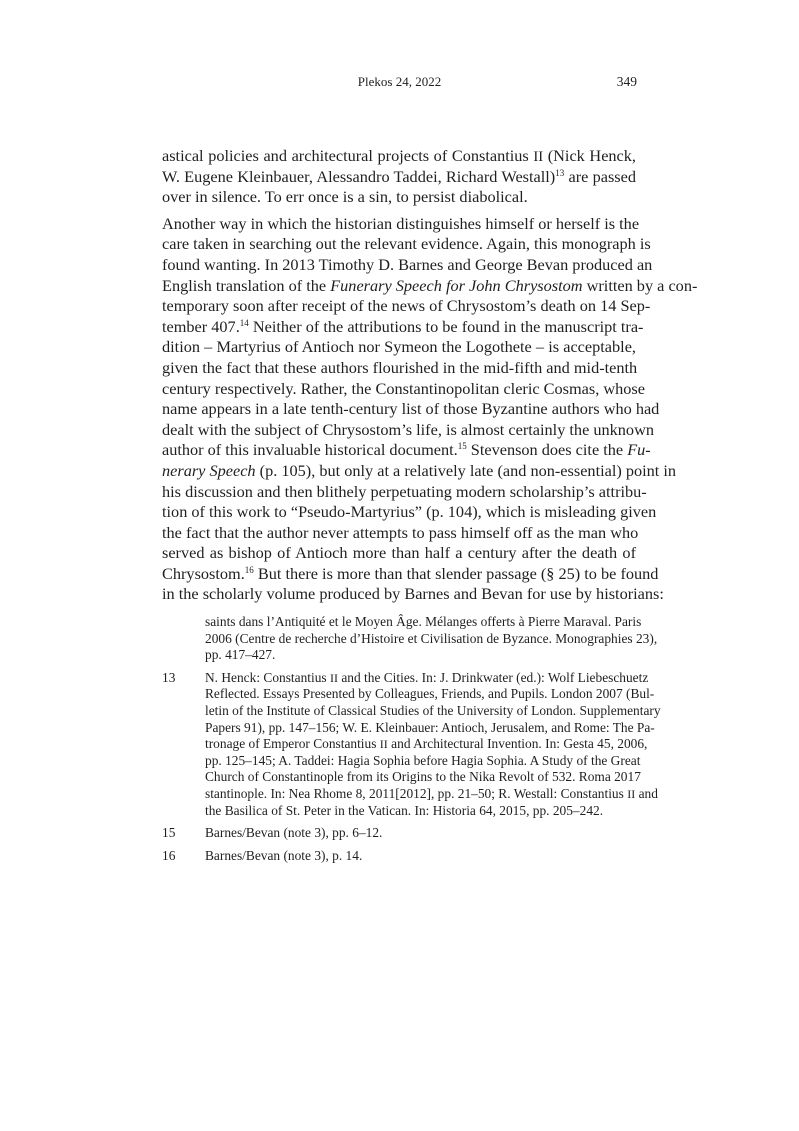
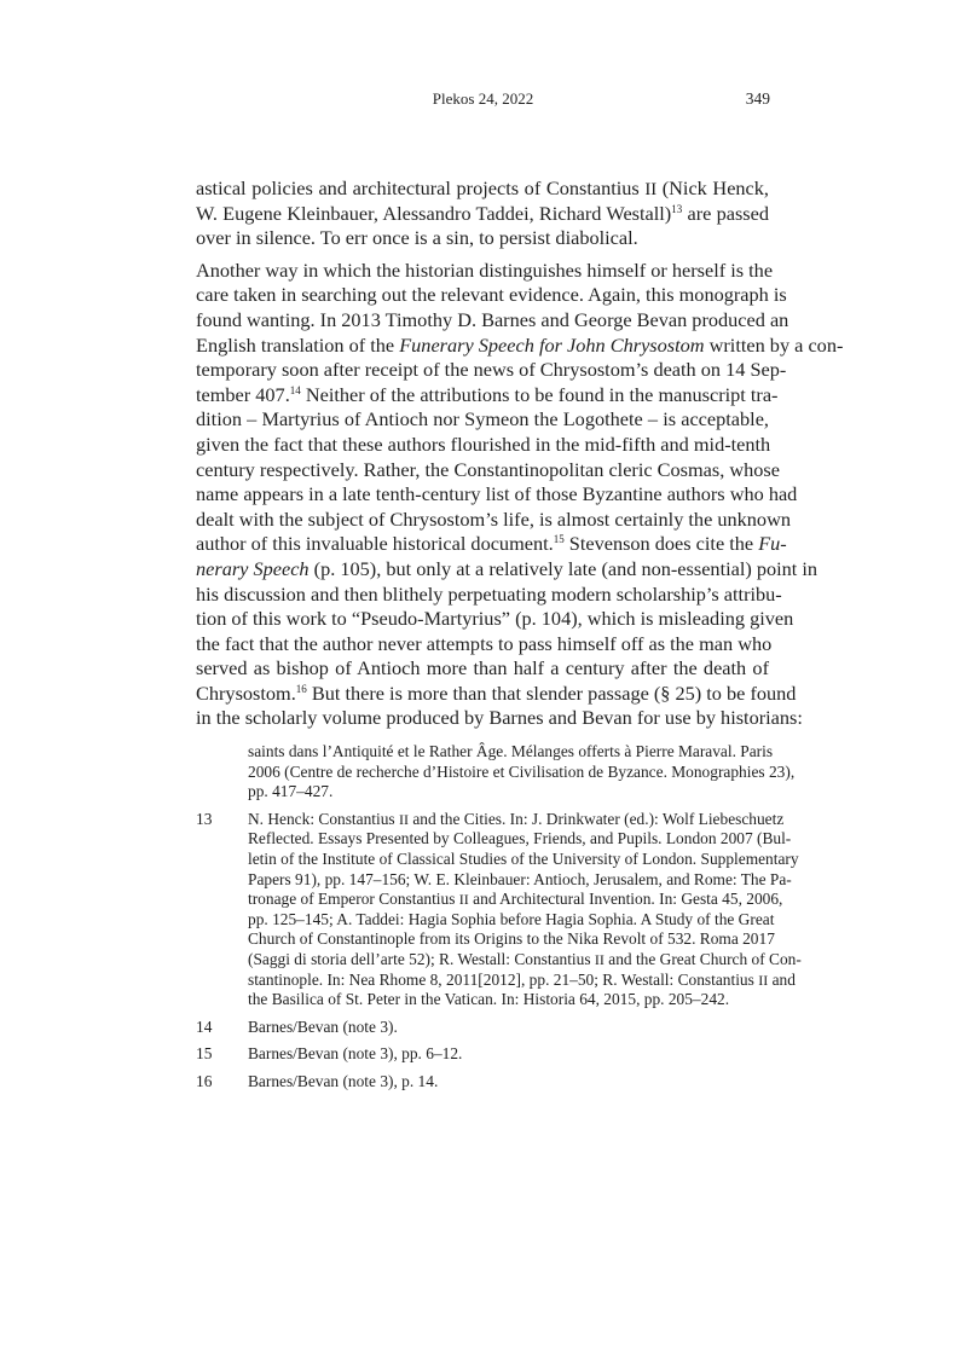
  Plekos 24, 2022
  349
  astical policies and architectural projects of Constantius II (Nick Henck,
  W. Eugene Kleinbauer, Alessandro Taddei, Richard Westall)13 are passed
  over in silence. To err once is a sin, to persist diabolical.
  Another way in which the historian distinguishes himself or herself is the
  care taken in searching out the relevant evidence. Again, this monograph is
  found wanting. In 2013 Timothy D. Barnes and George Bevan produced an
  English translation of the Funerary Speech for John Chrysostom written by a con-
  temporary soon after receipt of the news of Chrysostom’s death on 14 Sep-
  tember 407.14 Neither of the attributions to be found in the manuscript tra-
  dition – Martyrius of Antioch nor Symeon the Logothete – is acceptable,
  given the fact that these authors flourished in the mid-fifth and mid-tenth
  century respectively. Rather, the Constantinopolitan cleric Cosmas, whose
  name appears in a late tenth-century list of those Byzantine authors who had
  dealt with the subject of Chrysostom’s life, is almost certainly the unknown
  author of this invaluable historical document.15 Stevenson does cite the Fu-
  nerary Speech (p. 105), but only at a relatively late (and non-essential) point in
  his discussion and then blithely perpetuating modern scholarship’s attribu-
  tion of this work to “Pseudo-Martyrius” (p. 104), which is misleading given
  the fact that the author never attempts to pass himself off as the man who
  served as bishop of Antioch more than half a century after the death of
  Chrysostom.16 But there is more than that slender passage (§ 25) to be found
  in the scholarly volume produced by Barnes and Bevan for use by historians:
- saints dans l’Antiquité et le Moyen Âge. Mélanges offerts à Pierre Maraval. Paris
+ saints dans l’Antiquité et le Rather Âge. Mélanges offerts à Pierre Maraval. Paris
  2006 (Centre de recherche d’Histoire et Civilisation de Byzance. Monographies 23),
  pp. 417–427.
  13
  N. Henck: Constantius II and the Cities. In: J. Drinkwater (ed.): Wolf Liebeschuetz
  Reflected. Essays Presented by Colleagues, Friends, and Pupils. London 2007 (Bul-
  letin of the Institute of Classical Studies of the University of London. Supplementary
  Papers 91), pp. 147–156; W. E. Kleinbauer: Antioch, Jerusalem, and Rome: The Pa-
  tronage of Emperor Constantius II and Architectural Invention. In: Gesta 45, 2006,
  pp. 125–145; A. Taddei: Hagia Sophia before Hagia Sophia. A Study of the Great
  Church of Constantinople from its Origins to the Nika Revolt of 532. Roma 2017
+ (Saggi di storia dell’arte 52); R. Westall: Constantius II and the Great Church of Con-
  stantinople. In: Nea Rhome 8, 2011[2012], pp. 21–50; R. Westall: Constantius II and
  the Basilica of St. Peter in the Vatican. In: Historia 64, 2015, pp. 205–242.
+ 14
+ Barnes/Bevan (note 3).
  15
  Barnes/Bevan (note 3), pp. 6–12.
  16
  Barnes/Bevan (note 3), p. 14.
